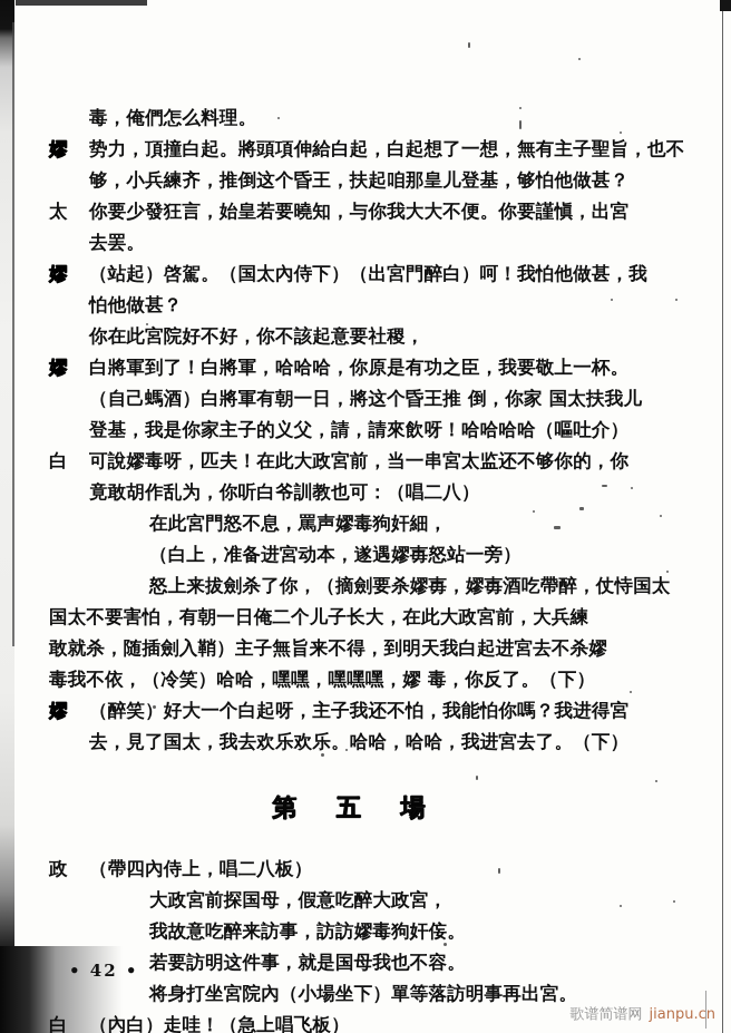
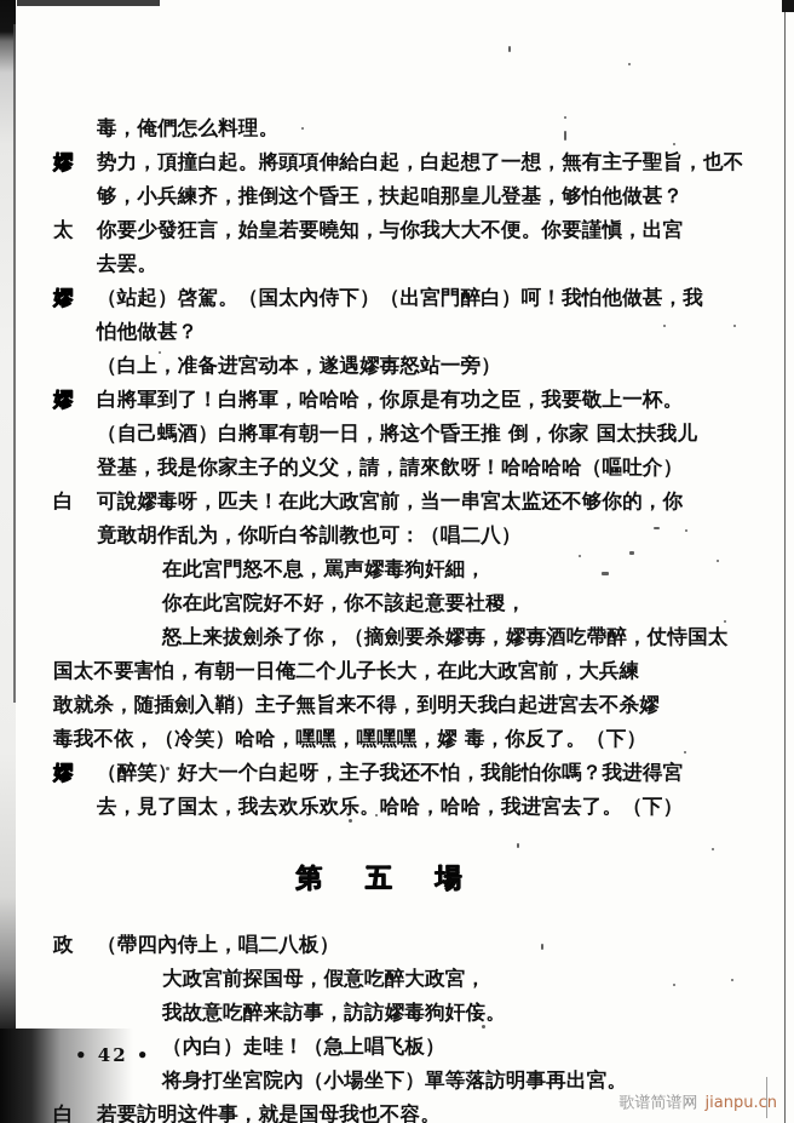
  毒，俺們怎么料理。
  嫪
  势力，頂撞白起。將頭項伸給白起，白起想了一想，無有主子聖旨，也不
  够，小兵練齐，推倒这个昏王，扶起咱那皇儿登基，够怕他做甚？
  太
  你要少發狂言，始皇若要曉知，与你我大大不便。你要謹愼，出宮
  去罢。
  嫪
  （站起）啓駕。（国太內侍下）（出宮門醉白）呵！我怕他做甚，我
  怕他做甚？
- 你在此宮院好不好，你不該起意要社稷，
+ （白上，准备进宮动本，遂遇嫪毐怒站一旁）
  嫪
  白將軍到了！白將軍，哈哈哈，你原是有功之臣，我要敬上一杯。
  （自己螞酒）白將軍有朝一日，將这个昏王推 倒，你家 国太扶我儿
  登基，我是你家主子的义父，請，請來飲呀！哈哈哈哈（嘔吐介）
  白
  可說嫪毒呀，匹夫！在此大政宮前，当一串宮太监还不够你的，你
  竟敢胡作乱为，你听白爷訓教也可：（唱二八）
  在此宮門怒不息，罵声嫪毒狗奸細，
- （白上，准备进宮动本，遂遇嫪毐怒站一旁）
+ 你在此宮院好不好，你不該起意要社稷，
  怒上来拔劍杀了你，（摘劍要杀嫪毐，嫪毐酒吃帶醉，仗恃国太
  国太不要害怕，有朝一日俺二个儿子长大，在此大政宮前，大兵練
  敢就杀，随插劍入鞘）主子無旨来不得，到明天我白起进宮去不杀嫪
  毒我不依，（冷笑）哈哈，嘿嘿，嘿嘿嘿，嫪 毒，你反了。（下）
  嫪
  （醉笑）好大一个白起呀，主子我还不怕，我能怕你嗎？我进得宮
  去，見了国太，我去欢乐欢乐。哈哈，哈哈，我进宮去了。（下）
  第 五 場
  政
  （帶四內侍上，唱二八板）
  大政宮前探国母，假意吃醉大政宮，
  我故意吃醉来訪事，訪訪嫪毒狗奸侫。
- 若要訪明这件事，就是国母我也不容。
+ （內白）走哇！（急上唱飞板）
  将身打坐宮院內（小場坐下）單等落訪明事再出宮。
  白
- （內白）走哇！（急上唱飞板）
+ 若要訪明这件事，就是国母我也不容。
  • 42 •
  歌谱简谱网
  jianpu.cn
